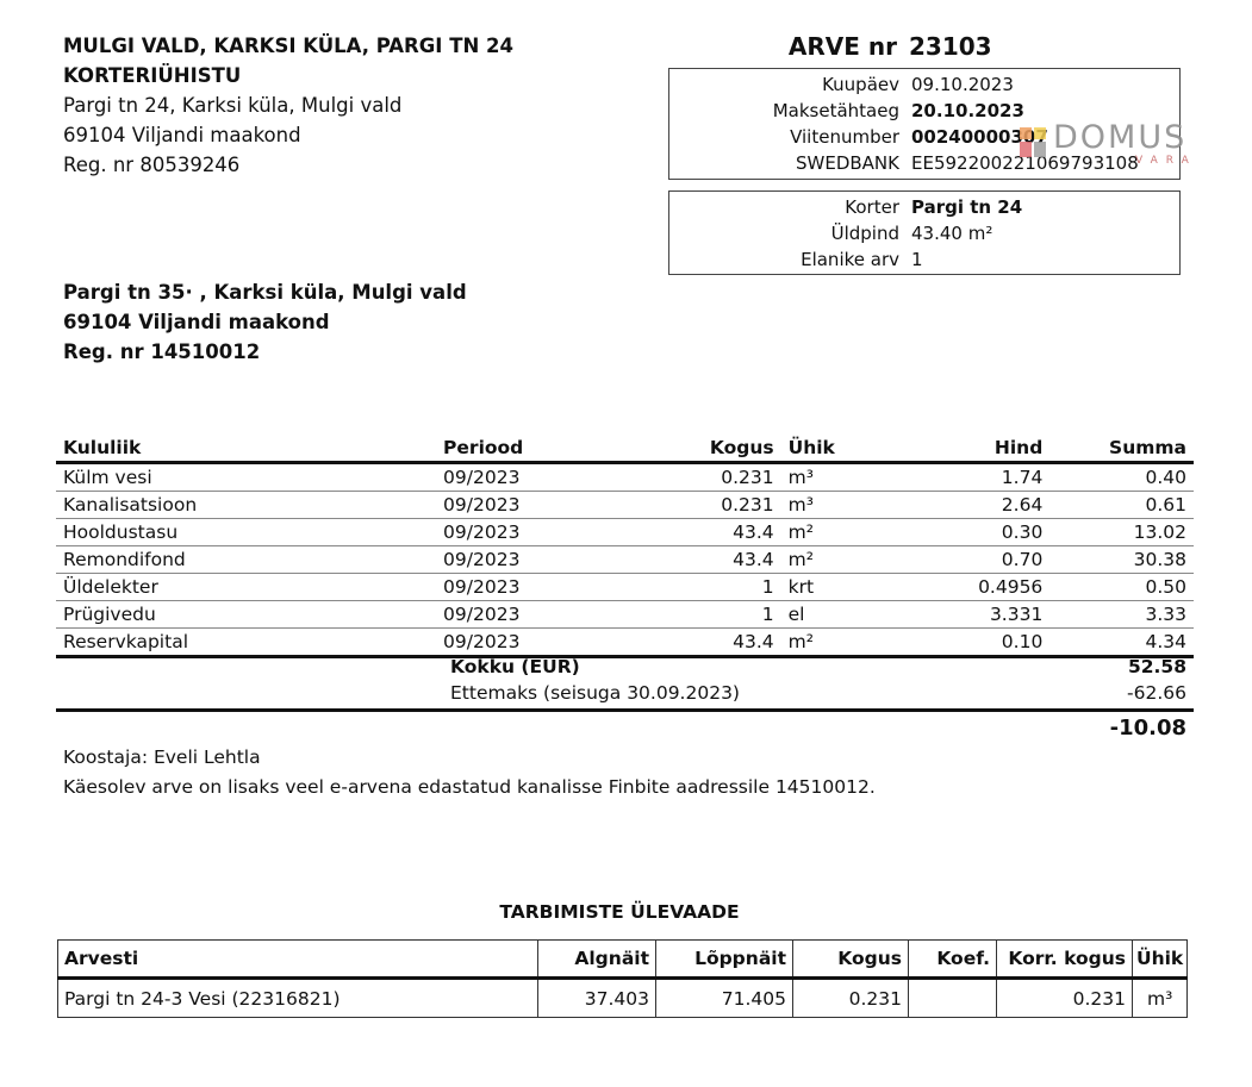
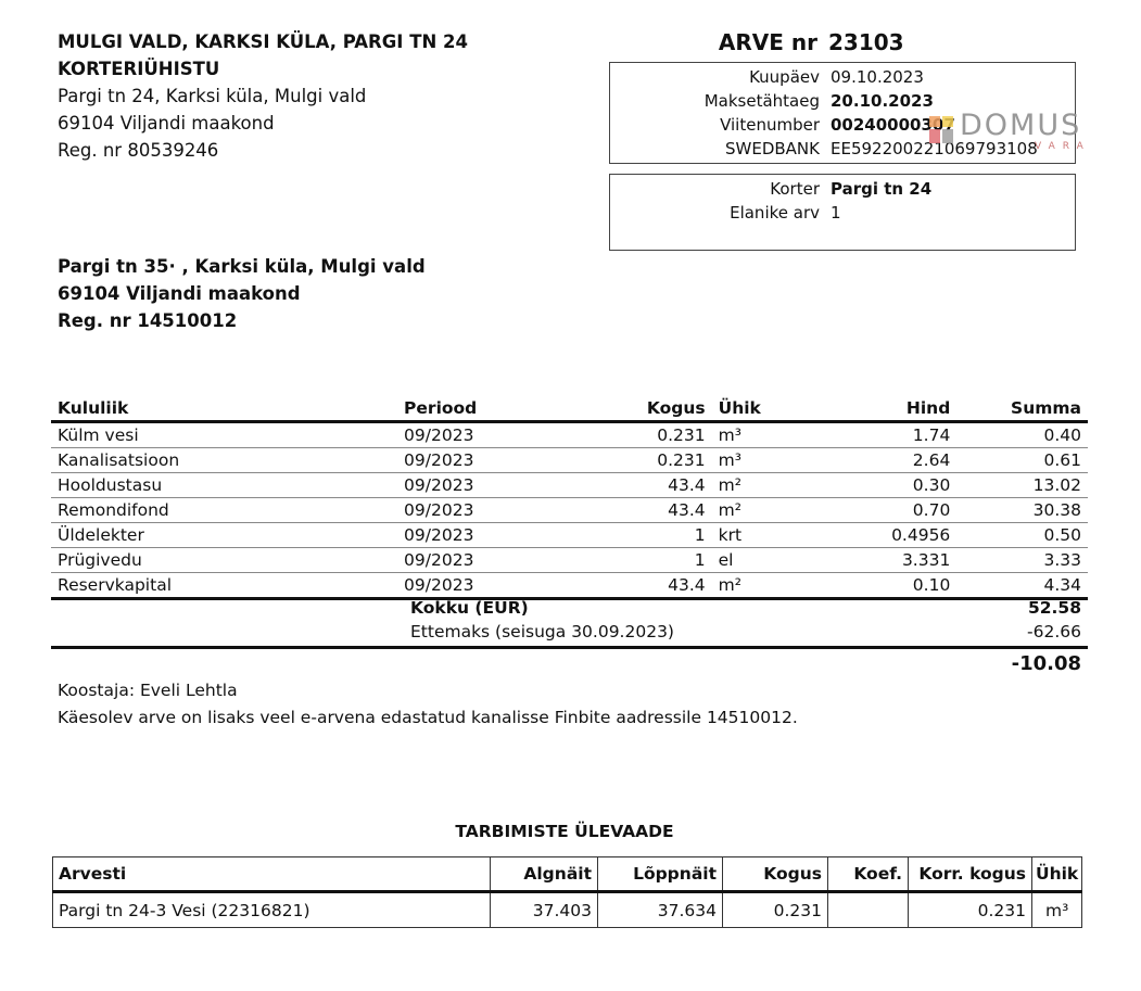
  MULGI VALD, KARKSI KÜLA, PARGI TN 24
  KORTERIÜHISTU
  Pargi tn 24, Karksi küla, Mulgi vald
  69104 Viljandi maakond
  Reg. nr 80539246
  ARVE nr 23103
  Kuupäev
  09.10.2023
  Maksetähtaeg
  20.10.2023
  Viitenumber
  00240000307
  SWEDBANK
  EE592200221069793108
  Korter
  Pargi tn 24
- Üldpind
- 43.40 m²
  Elanike arv
  1
  DOMUS
  VARA
  Pargi tn 35· , Karksi küla, Mulgi vald
  69104 Viljandi maakond
  Reg. nr 14510012
  Kululiik	Periood	Kogus	Ühik	Hind	Summa
  Külm vesi	09/2023	0.231	m³	1.74	0.40
  Kanalisatsioon	09/2023	0.231	m³	2.64	0.61
  Hooldustasu	09/2023	43.4	m²	0.30	13.02
  Remondifond	09/2023	43.4	m²	0.70	30.38
  Üldelekter	09/2023	1	krt	0.4956	0.50
  Prügivedu	09/2023	1	el	3.331	3.33
  Reservkapital	09/2023	43.4	m²	0.10	4.34
  Kokku (EUR)
  52.58
  Ettemaks (seisuga 30.09.2023)
  -62.66
  -10.08
  Koostaja: Eveli Lehtla
  Käesolev arve on lisaks veel e-arvena edastatud kanalisse Finbite aadressile 14510012.
  TARBIMISTE ÜLEVAADE
  Arvesti	Algnäit	Lõppnäit	Kogus	Koef.	Korr. kogus	Ühik
- Pargi tn 24-3 Vesi (22316821)	37.403	71.405	0.231		0.231	m³
+ Pargi tn 24-3 Vesi (22316821)	37.403	37.634	0.231		0.231	m³
